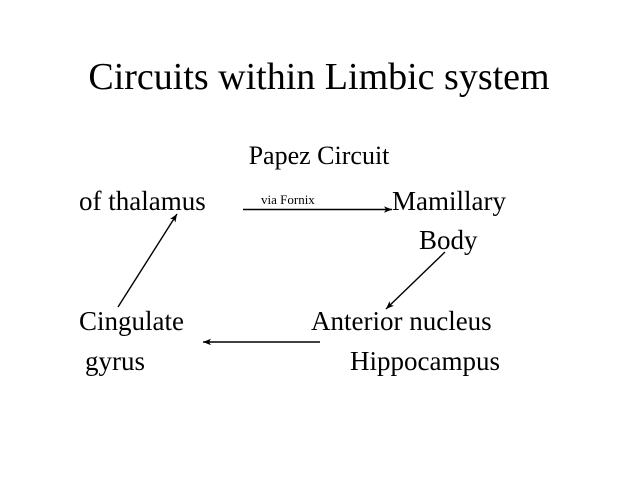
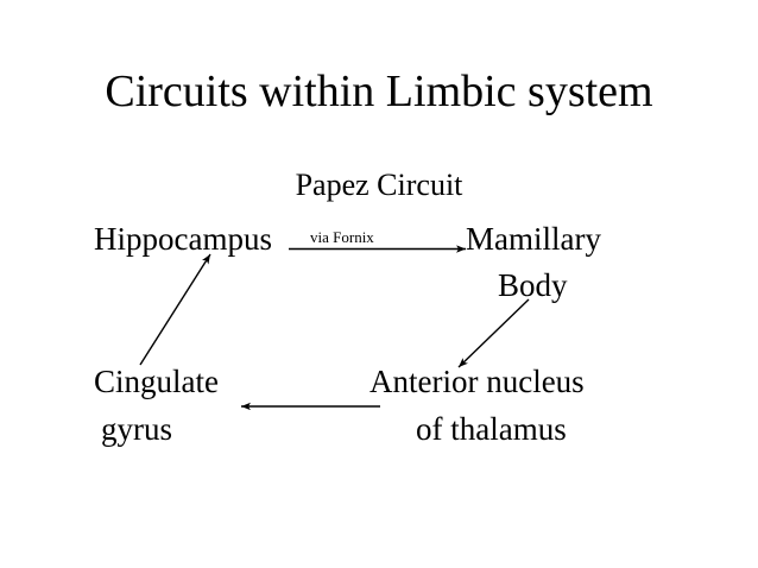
  Circuits within Limbic system
  Papez Circuit
- of thalamus
+ Hippocampus
  Mamillary
  Body
  Cingulate
  gyrus
  Anterior nucleus
- Hippocampus
+ of thalamus
  via Fornix
